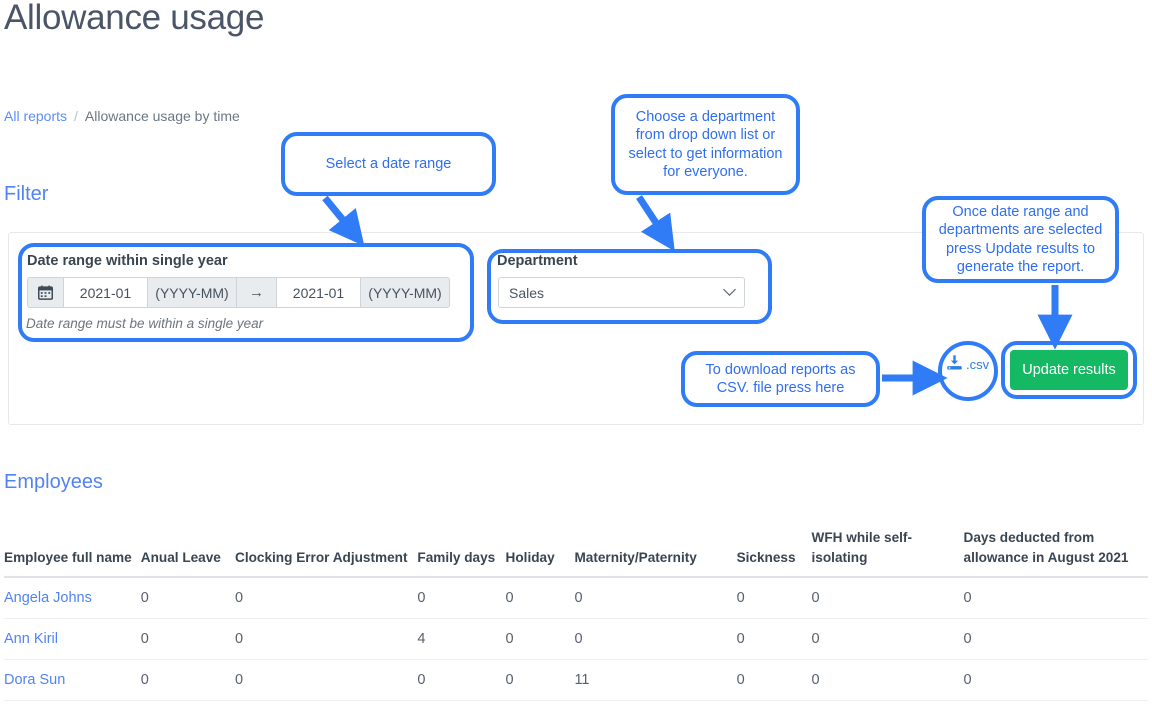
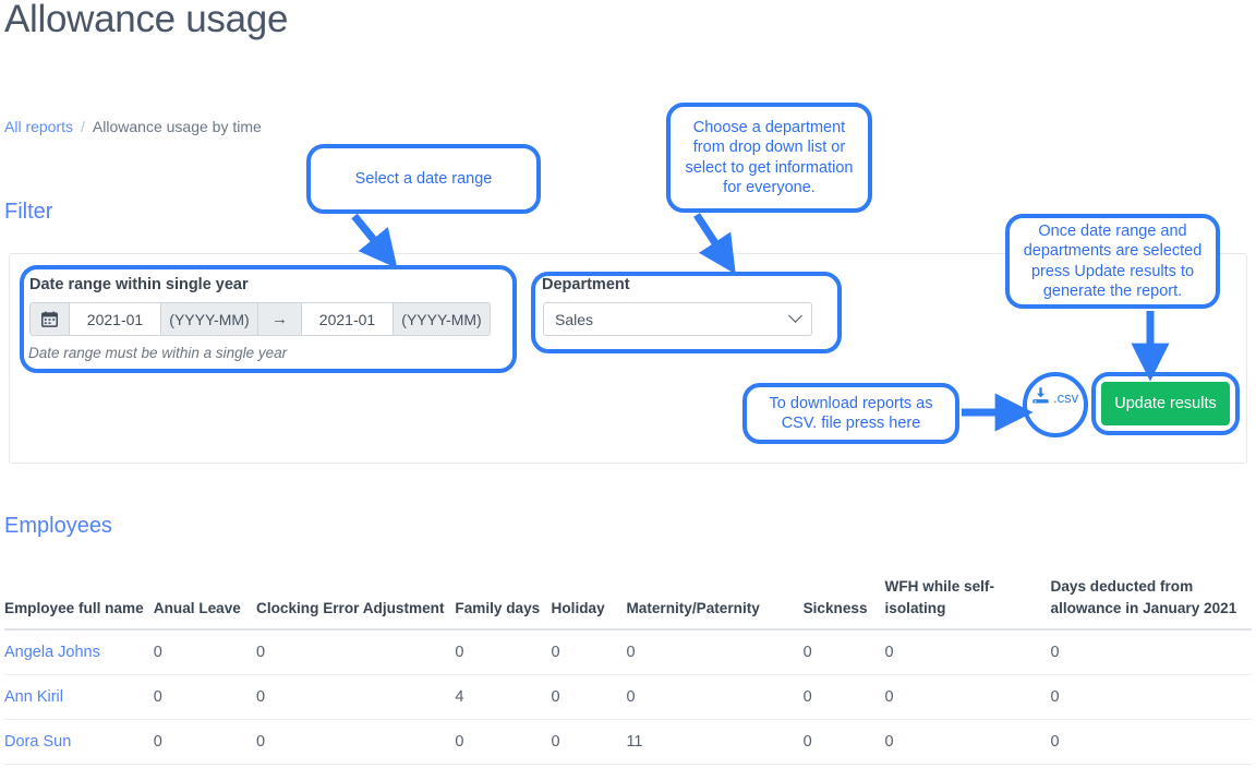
  Allowance usage
  All reports / Allowance usage by time
  Filter
  Date range within single year
  2021-01
  (YYYY-MM)
  →
  2021-01
  (YYYY-MM)
  Date range must be within a single year
  Department
  Sales
  .csv
  Update results
  Employees
- Employee full name	Anual Leave	Clocking Error Adjustment	Family days	Holiday	Maternity/Paternity	Sickness	WFH while self-isolating	Days deducted from allowance in August 2021
+ Employee full name	Anual Leave	Clocking Error Adjustment	Family days	Holiday	Maternity/Paternity	Sickness	WFH while self-isolating	Days deducted from allowance in January 2021
  Angela Johns	0	0	0	0	0	0	0	0
  Ann Kiril	0	0	4	0	0	0	0	0
  Dora Sun	0	0	0	0	11	0	0	0
  Select a date range
  Choose a department from drop down list or select to get information for everyone.
  Once date range and departments are selected press Update results to generate the report.
  To download reports as CSV. file press here
